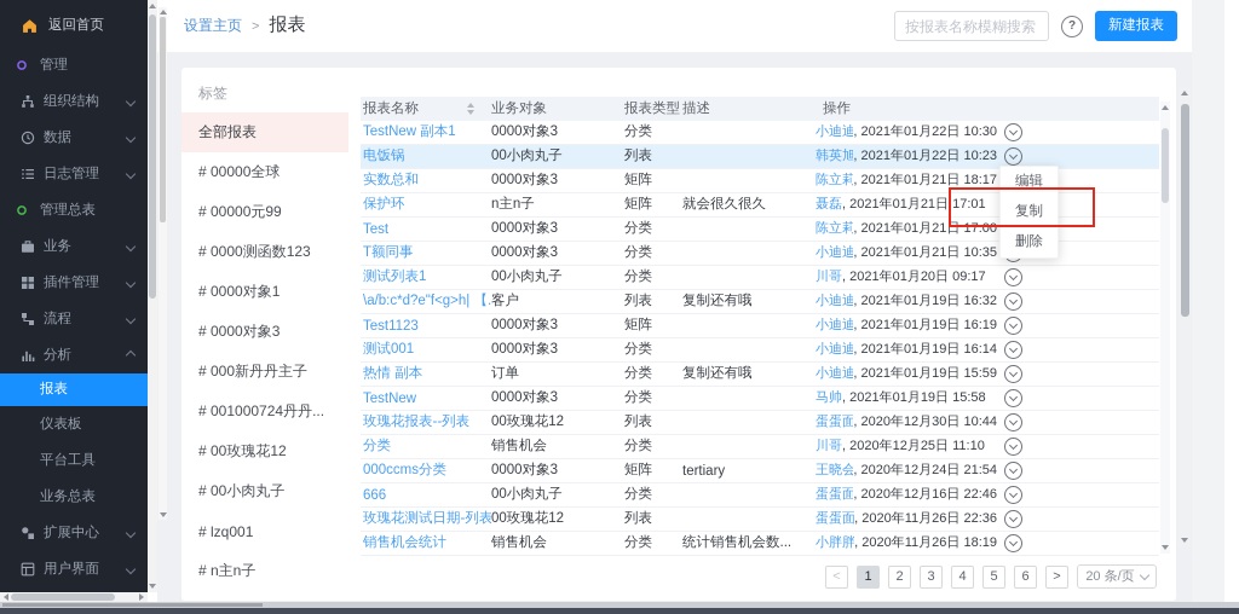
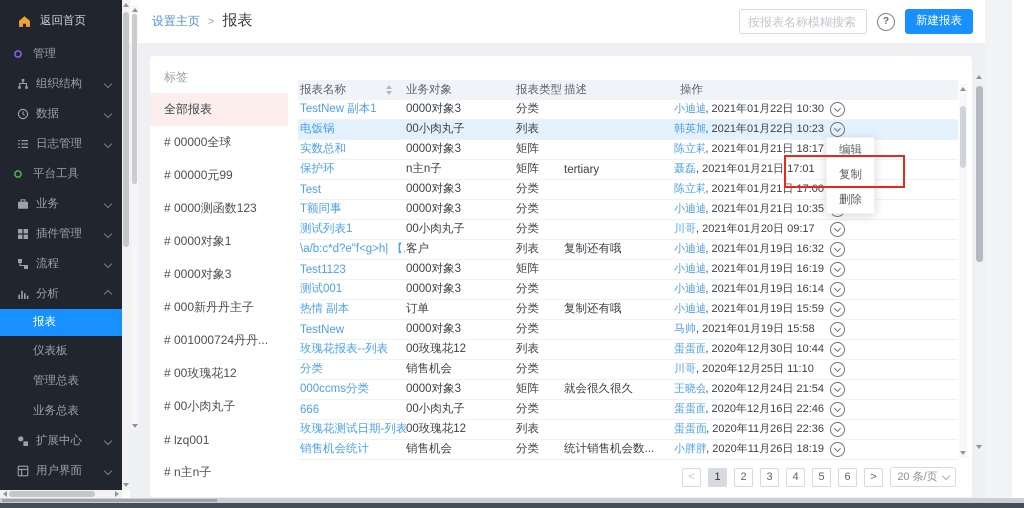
  返回首页
  管理
  组织结构
  数据
  日志管理
- 管理总表
+ 平台工具
  业务
  插件管理
  流程
  分析
  报表
  仪表板
- 平台工具
+ 管理总表
  业务总表
  扩展中心
  用户界面
  设置主页
  >
  报表
  按报表名称模糊搜索
  ?
  新建报表
  标签
  全部报表
  # 00000全球
  # 00000元99
  # 0000测函数123
  # 0000对象1
  # 0000对象3
  # 000新丹丹主子
  # 001000724丹丹...
  # 00玫瑰花12
  # 00小肉丸子
  # lzq001
  # n主n子
  报表名称
  业务对象
  报表类型
  描述
  操作
  TestNew 副本1
  0000对象3
  分类
  小迪迪
  , 2021年01月22日 10:30
  电饭锅
  00小肉丸子
  列表
  韩英旭
  , 2021年01月22日 10:23
  实数总和
  0000对象3
  矩阵
  陈立莉
  , 2021年01月21日 18:17
  保护环
  n主n子
  矩阵
- 就会很久很久
+ tertiary
  聂磊
  , 2021年01月21日 17:01
  Test
  0000对象3
  分类
  陈立莉
  , 2021年01月21日 17:00
  T额同事
  0000对象3
  分类
  小迪迪
  , 2021年01月21日 10:35
  测试列表1
  00小肉丸子
  分类
  川哥
  , 2021年01月20日 09:17
  \a/b:c*d?e"f<g>h| 【.
  客户
  列表
  复制还有哦
  小迪迪
  , 2021年01月19日 16:32
  Test1123
  0000对象3
  矩阵
  小迪迪
  , 2021年01月19日 16:19
  测试001
  0000对象3
  分类
  小迪迪
  , 2021年01月19日 16:14
  热情 副本
  订单
  分类
  复制还有哦
  小迪迪
  , 2021年01月19日 15:59
  TestNew
  0000对象3
  分类
  马帅
  , 2021年01月19日 15:58
  玫瑰花报表--列表
  00玫瑰花12
  列表
  蛋蛋面
  , 2020年12月30日 10:44
  分类
  销售机会
  分类
  川哥
  , 2020年12月25日 11:10
  000ccms分类
  0000对象3
  矩阵
- tertiary
+ 就会很久很久
  王晓会
  , 2020年12月24日 21:54
  666
  00小肉丸子
  分类
  蛋蛋面
  , 2020年12月16日 22:46
  玫瑰花测试日期-列表
  00玫瑰花12
  列表
  蛋蛋面
  , 2020年11月26日 22:36
  销售机会统计
  销售机会
  分类
  统计销售机会数...
  小胖胖
  , 2020年11月26日 18:19
  <
  1
  2
  3
  4
  5
  6
  >
  20 条/页
  编辑
  复制
  删除
